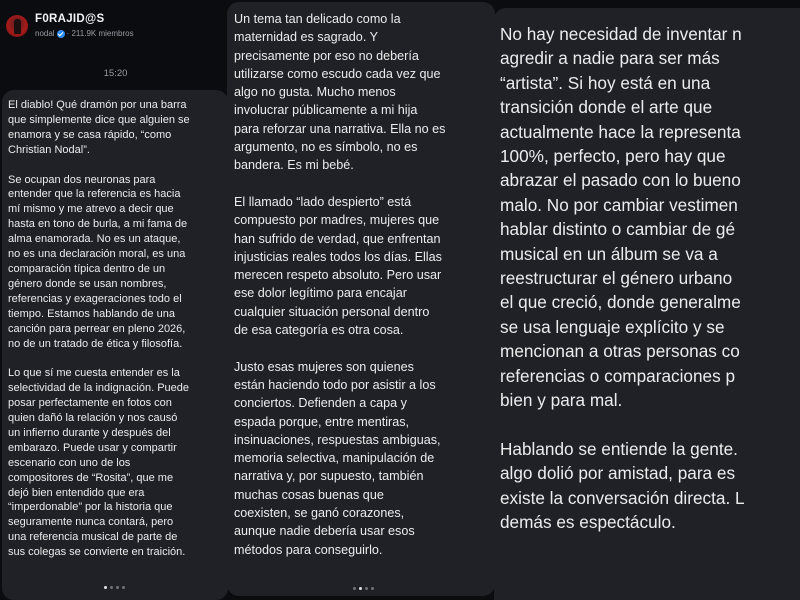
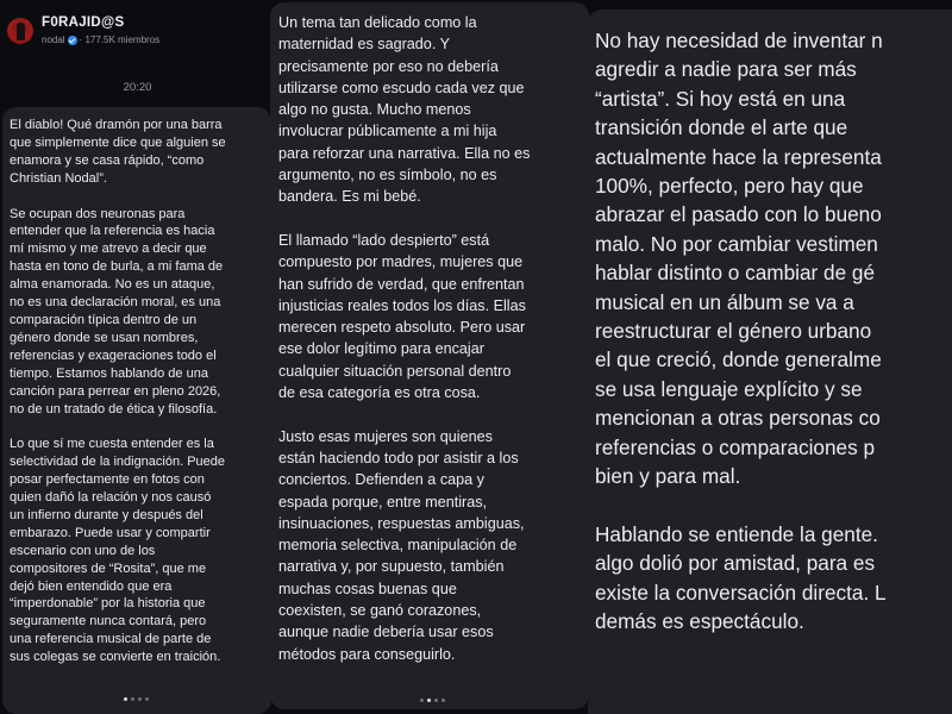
  F0RAJID@S
  nodal
- · 211.9K miembros
+ · 177.5K miembros
- 15:20
+ 20:20
  El diablo! Qué dramón por una barra
  que simplemente dice que alguien se
  enamora y se casa rápido, “como
  Christian Nodal”.
  Se ocupan dos neuronas para
  entender que la referencia es hacia
  mí mismo y me atrevo a decir que
  hasta en tono de burla, a mi fama de
  alma enamorada. No es un ataque,
  no es una declaración moral, es una
  comparación típica dentro de un
  género donde se usan nombres,
  referencias y exageraciones todo el
  tiempo. Estamos hablando de una
  canción para perrear en pleno 2026,
  no de un tratado de ética y filosofía.
  Lo que sí me cuesta entender es la
  selectividad de la indignación. Puede
  posar perfectamente en fotos con
  quien dañó la relación y nos causó
  un infierno durante y después del
  embarazo. Puede usar y compartir
  escenario con uno de los
  compositores de “Rosita”, que me
  dejó bien entendido que era
  “imperdonable” por la historia que
  seguramente nunca contará, pero
  una referencia musical de parte de
  sus colegas se convierte en traición.
  Un tema tan delicado como la
  maternidad es sagrado. Y
  precisamente por eso no debería
  utilizarse como escudo cada vez que
  algo no gusta. Mucho menos
  involucrar públicamente a mi hija
  para reforzar una narrativa. Ella no es
  argumento, no es símbolo, no es
  bandera. Es mi bebé.
  El llamado “lado despierto” está
  compuesto por madres, mujeres que
  han sufrido de verdad, que enfrentan
  injusticias reales todos los días. Ellas
  merecen respeto absoluto. Pero usar
  ese dolor legítimo para encajar
  cualquier situación personal dentro
  de esa categoría es otra cosa.
  Justo esas mujeres son quienes
  están haciendo todo por asistir a los
  conciertos. Defienden a capa y
  espada porque, entre mentiras,
  insinuaciones, respuestas ambiguas,
  memoria selectiva, manipulación de
  narrativa y, por supuesto, también
  muchas cosas buenas que
  coexisten, se ganó corazones,
  aunque nadie debería usar esos
  métodos para conseguirlo.
  No hay necesidad de inventar n
  agredir a nadie para ser más
  “artista”. Si hoy está en una
  transición donde el arte que
  actualmente hace la representa
  100%, perfecto, pero hay que
  abrazar el pasado con lo bueno
  malo. No por cambiar vestimen
  hablar distinto o cambiar de gé
  musical en un álbum se va a
  reestructurar el género urbano
  el que creció, donde generalme
  se usa lenguaje explícito y se
  mencionan a otras personas co
  referencias o comparaciones p
  bien y para mal.
  Hablando se entiende la gente.
  algo dolió por amistad, para es
  existe la conversación directa. L
  demás es espectáculo.
